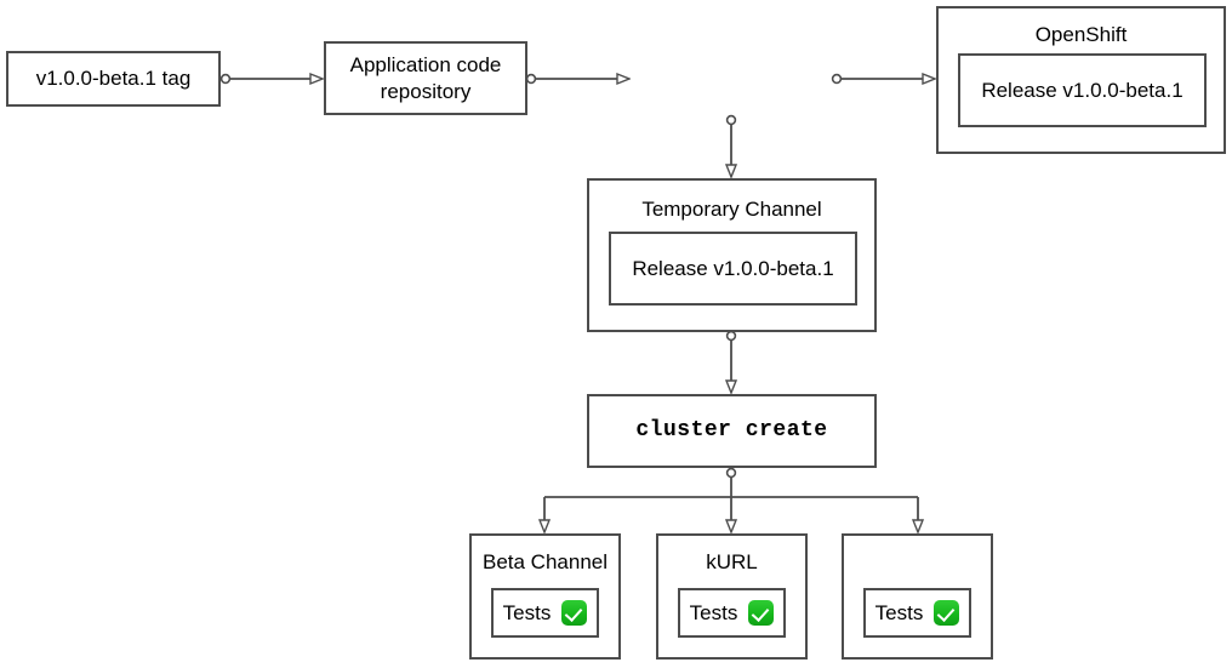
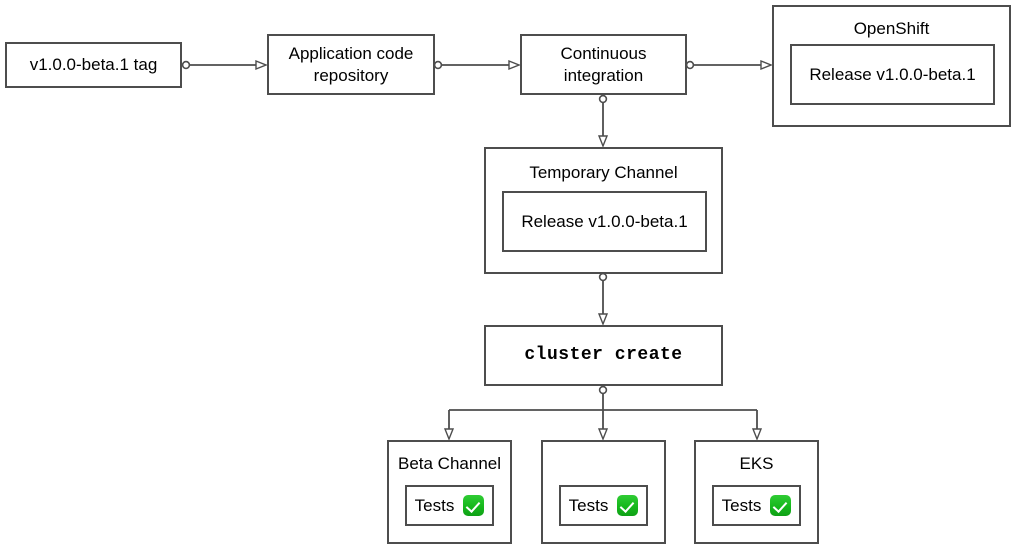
  v1.0.0-beta.1 tag
  Application code repository
+ Continuous integration
  OpenShift
  Release v1.0.0-beta.1
  Temporary Channel
  Release v1.0.0-beta.1
  cluster create
  Beta Channel
  Tests
- kURL
  Tests
+ EKS
  Tests
